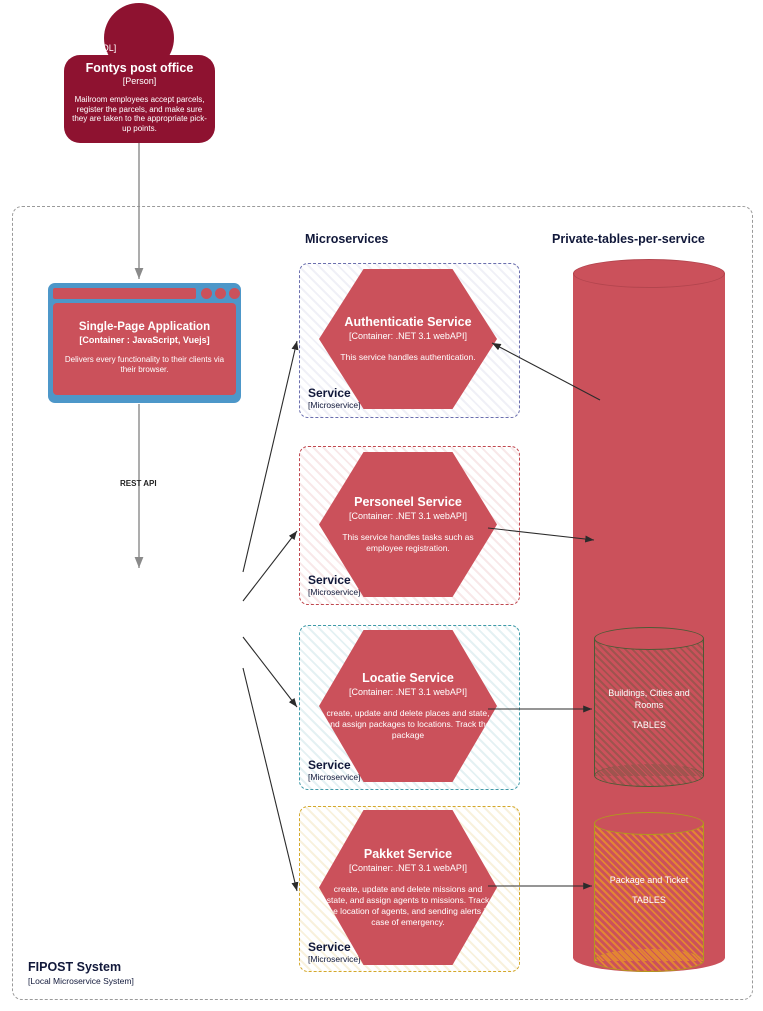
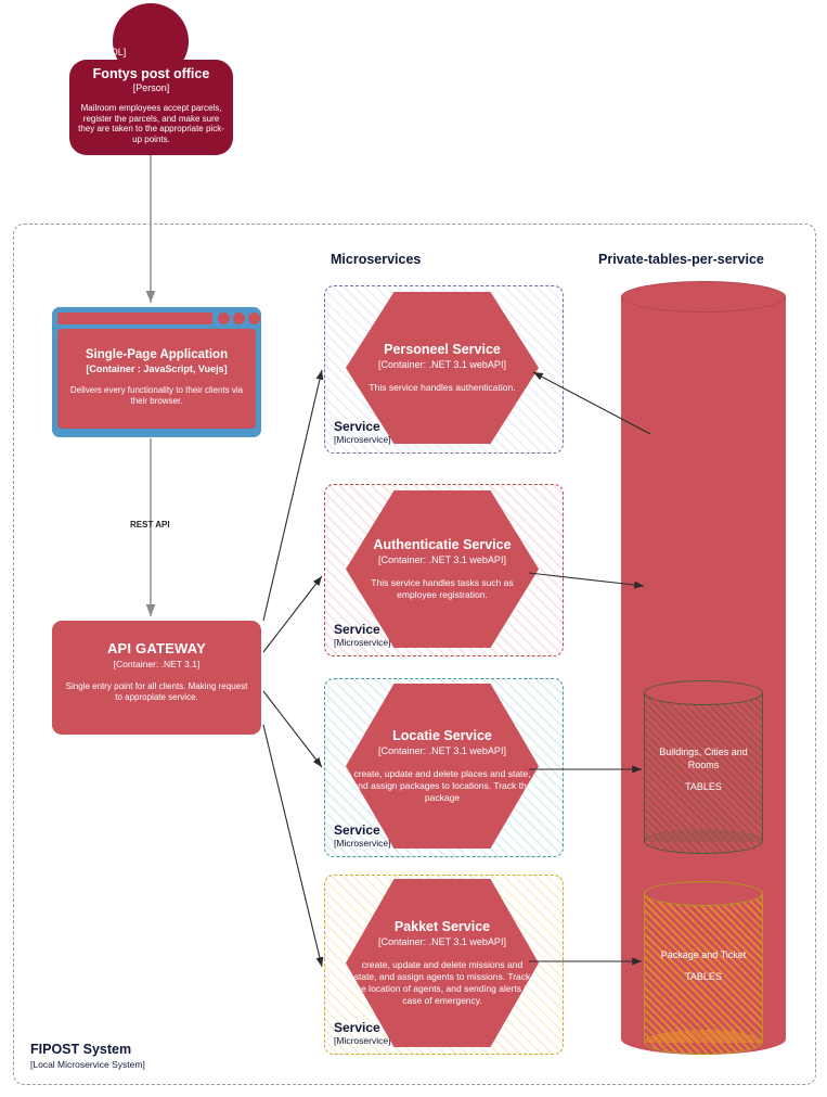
  FIPOST System
  [Local Microservice System]
  Fontys post office
  [Person]
  Mailroom employees accept parcels, register the parcels, and make sure they are taken to the appropriate pick-up points.
  Microservices
  Private-tables-per-service
  Single-Page Application
  [Container : JavaScript, Vuejs]
  Delivers every functionality to their clients via their browser.
  REST API
+ API GATEWAY
+ [Container: .NET 3.1]
+ Single entry point for all clients. Making request to appropiate service.
  Service
  [Microservice]
  Service
  [Microservice]
  Service
  [Microservice]
  Service
  [Microservice]
- Authenticatie Service
+ Personeel Service
  [Container: .NET 3.1 webAPI]
  This service handles authentication.
- Personeel Service
+ Authenticatie Service
  [Container: .NET 3.1 webAPI]
  This service handles tasks such as employee registration.
  Locatie Service
  [Container: .NET 3.1 webAPI]
  create, update and delete places and state, nd assign packages to locations. Track th package
  Pakket Service
  [Container: .NET 3.1 webAPI]
  create, update and delete missions and state, and assign agents to missions. Track e location of agents, and sending alerts case of emergency.
  [Container: MSSQL]
  Buildings, Cities and Rooms
  TABLES
  Package and Ticket
  TABLES
